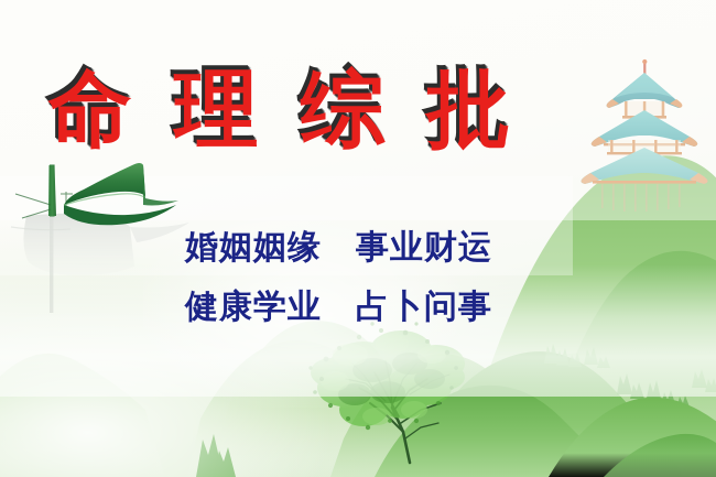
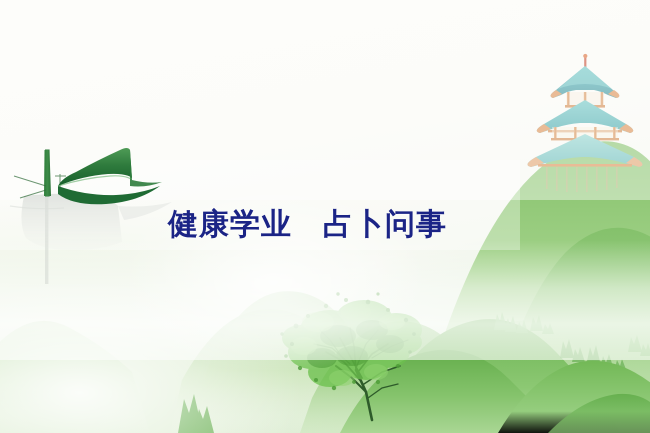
- 命 理 综 批
- 婚姻姻缘 事业财运
  健康学业 占卜问事
